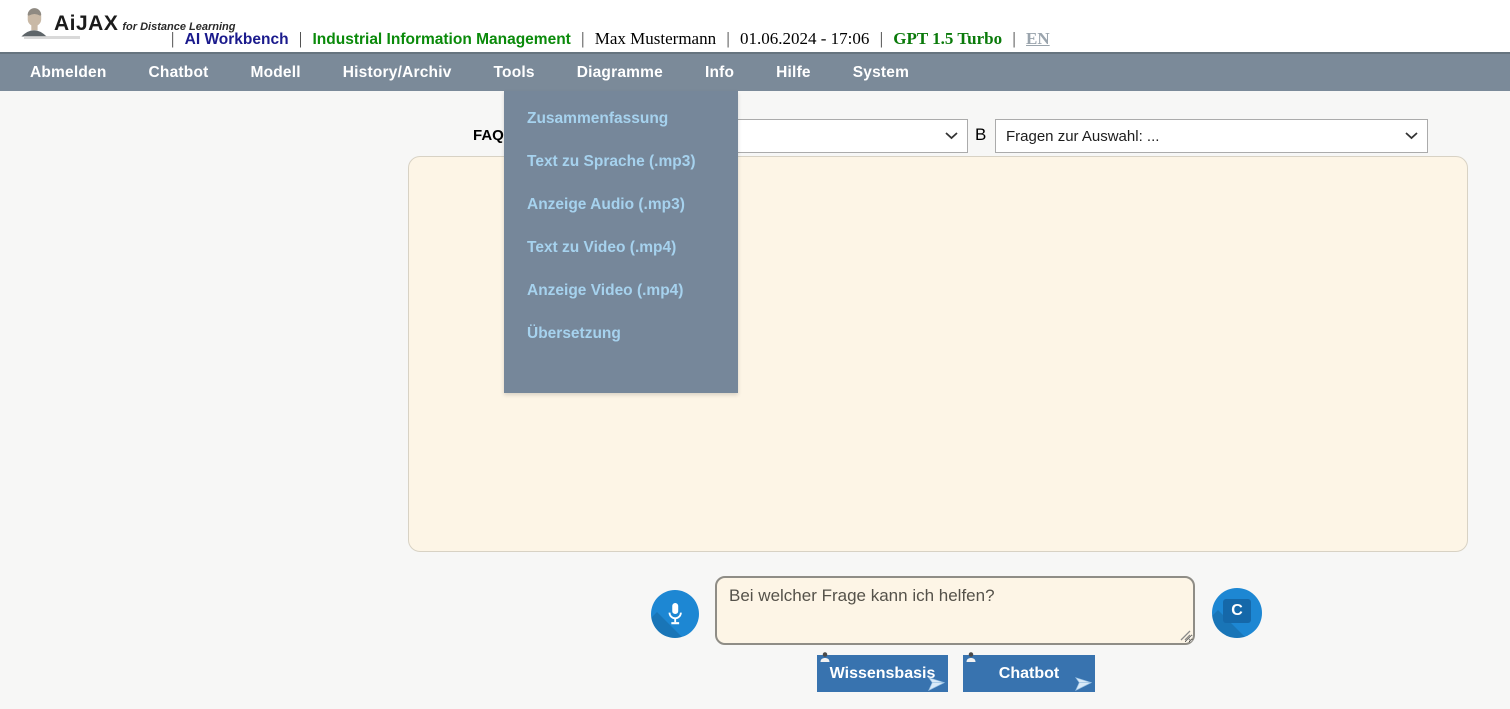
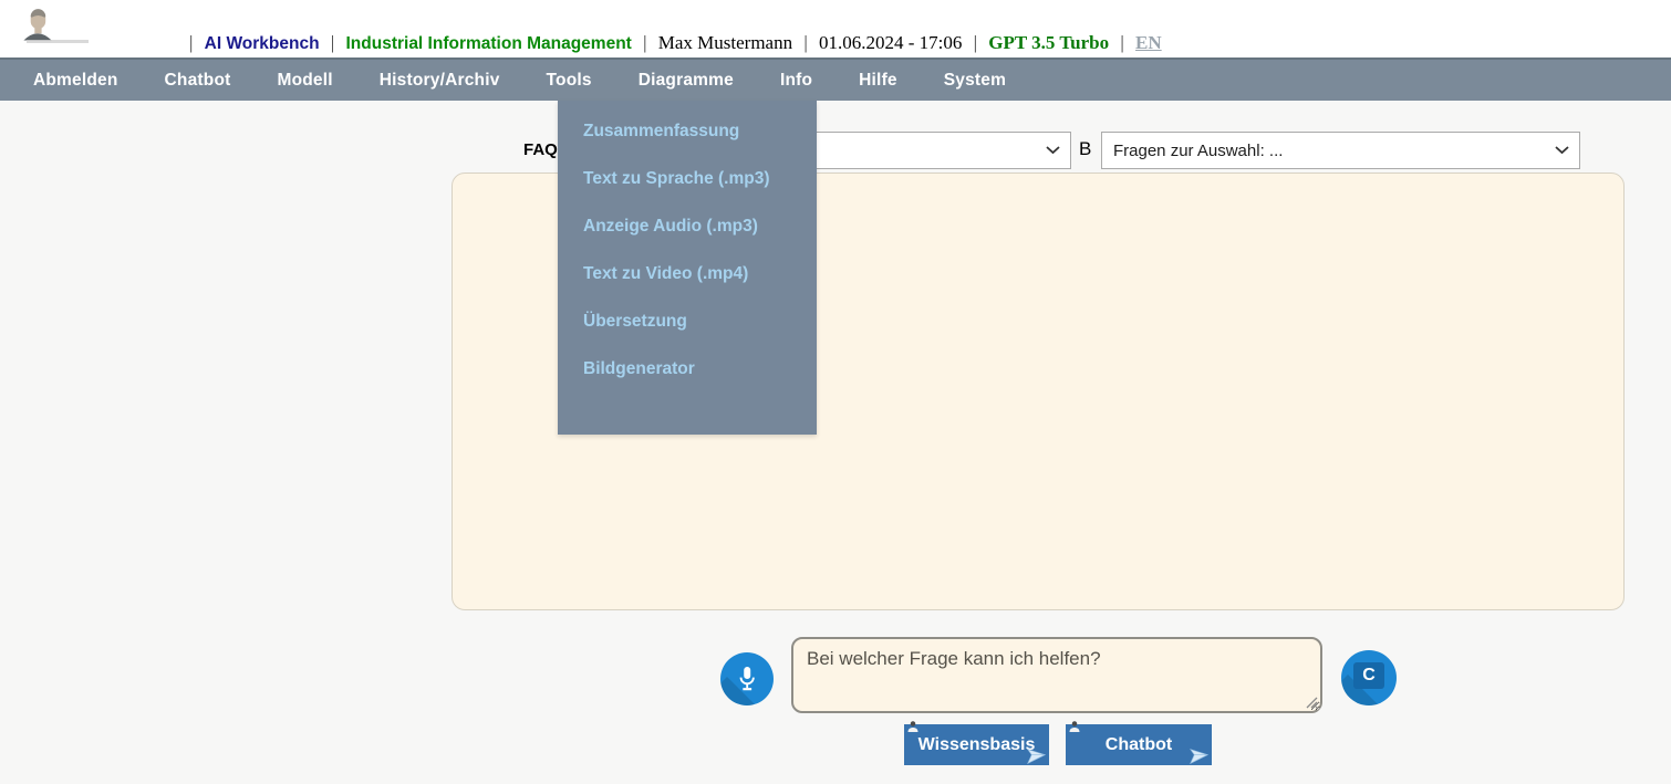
- AiJAX for Distance Learning
- | AI Workbench | Industrial Information Management | Max Mustermann | 01.06.2024 - 17:06 | GPT 1.5 Turbo | EN
+ | AI Workbench | Industrial Information Management | Max Mustermann | 01.06.2024 - 17:06 | GPT 3.5 Turbo | EN
  Abmelden
  Chatbot
  Modell
  History/Archiv
  Tools
  Diagramme
  Info
  Hilfe
  System
  Zusammenfassung
  Text zu Sprache (.mp3)
  Anzeige Audio (.mp3)
  Text zu Video (.mp4)
- Anzeige Video (.mp4)
  Übersetzung
+ Bildgenerator
  FAQ
  B
  Fragen zur Auswahl: ...
  Bei welcher Frage kann ich helfen?
  C
  Wissensbasis
  Chatbot
